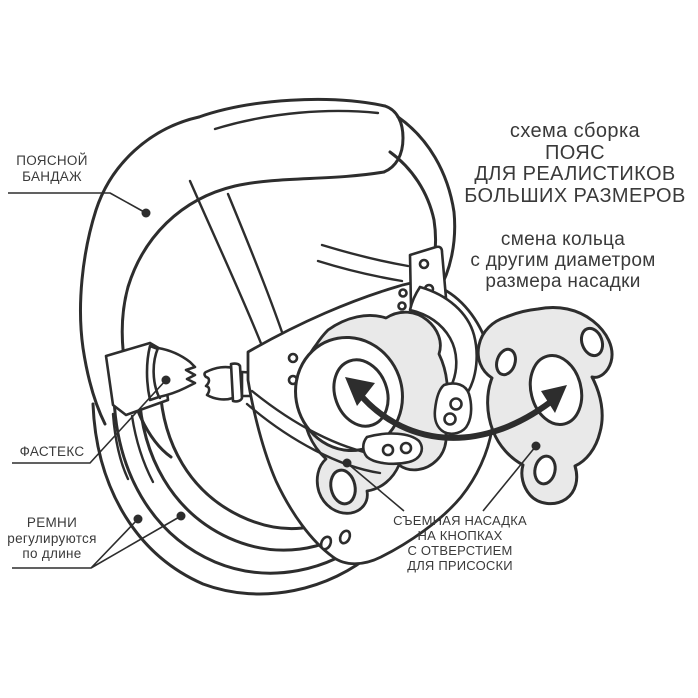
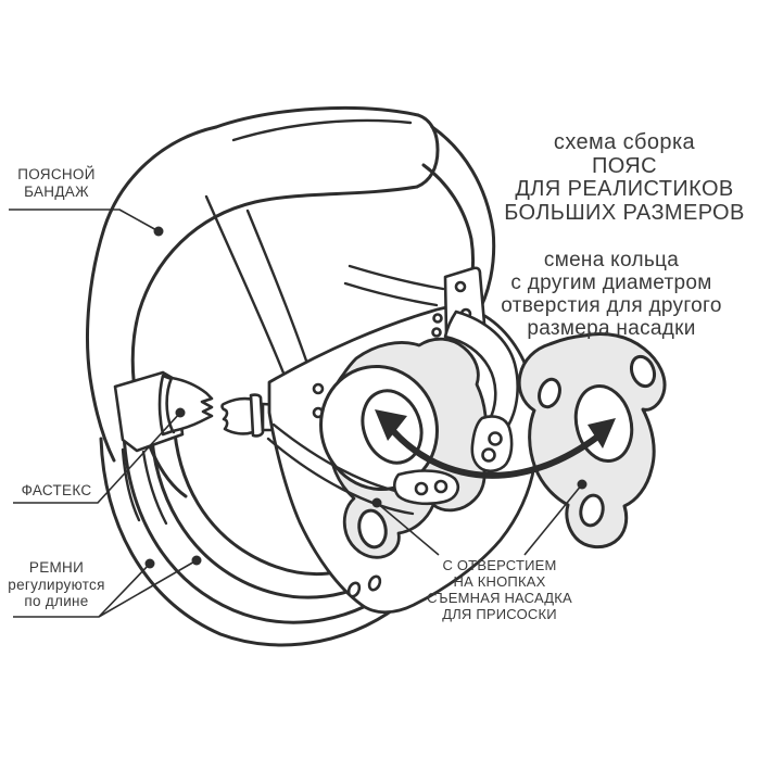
  схема сборка
  ПОЯС
  ДЛЯ РЕАЛИСТИКОВ
  БОЛЬШИХ РАЗМЕРОВ
  смена кольца
  с другим диаметром
+ отверстия для другого
  размера насадки
  ПОЯСНОЙ
  БАНДАЖ
  ФАСТЕКС
  РЕМНИ
  регулируются
  по длине
- СЪЕМНАЯ НАСАДКА
+ С ОТВЕРСТИЕМ
  НА КНОПКАХ
- С ОТВЕРСТИЕМ
+ СЪЕМНАЯ НАСАДКА
  ДЛЯ ПРИСОСКИ
